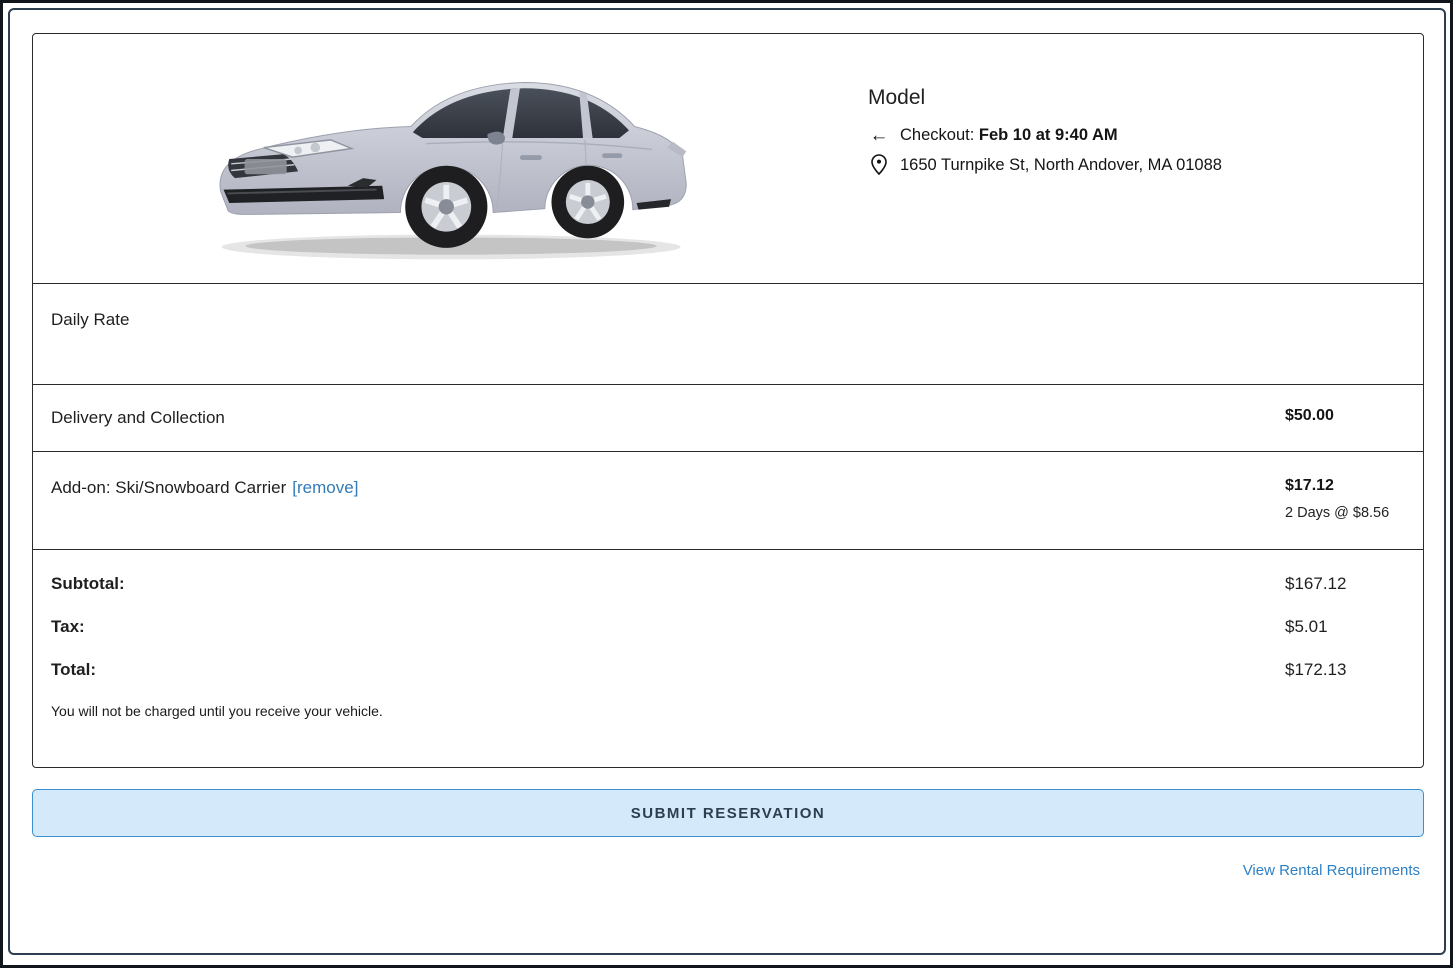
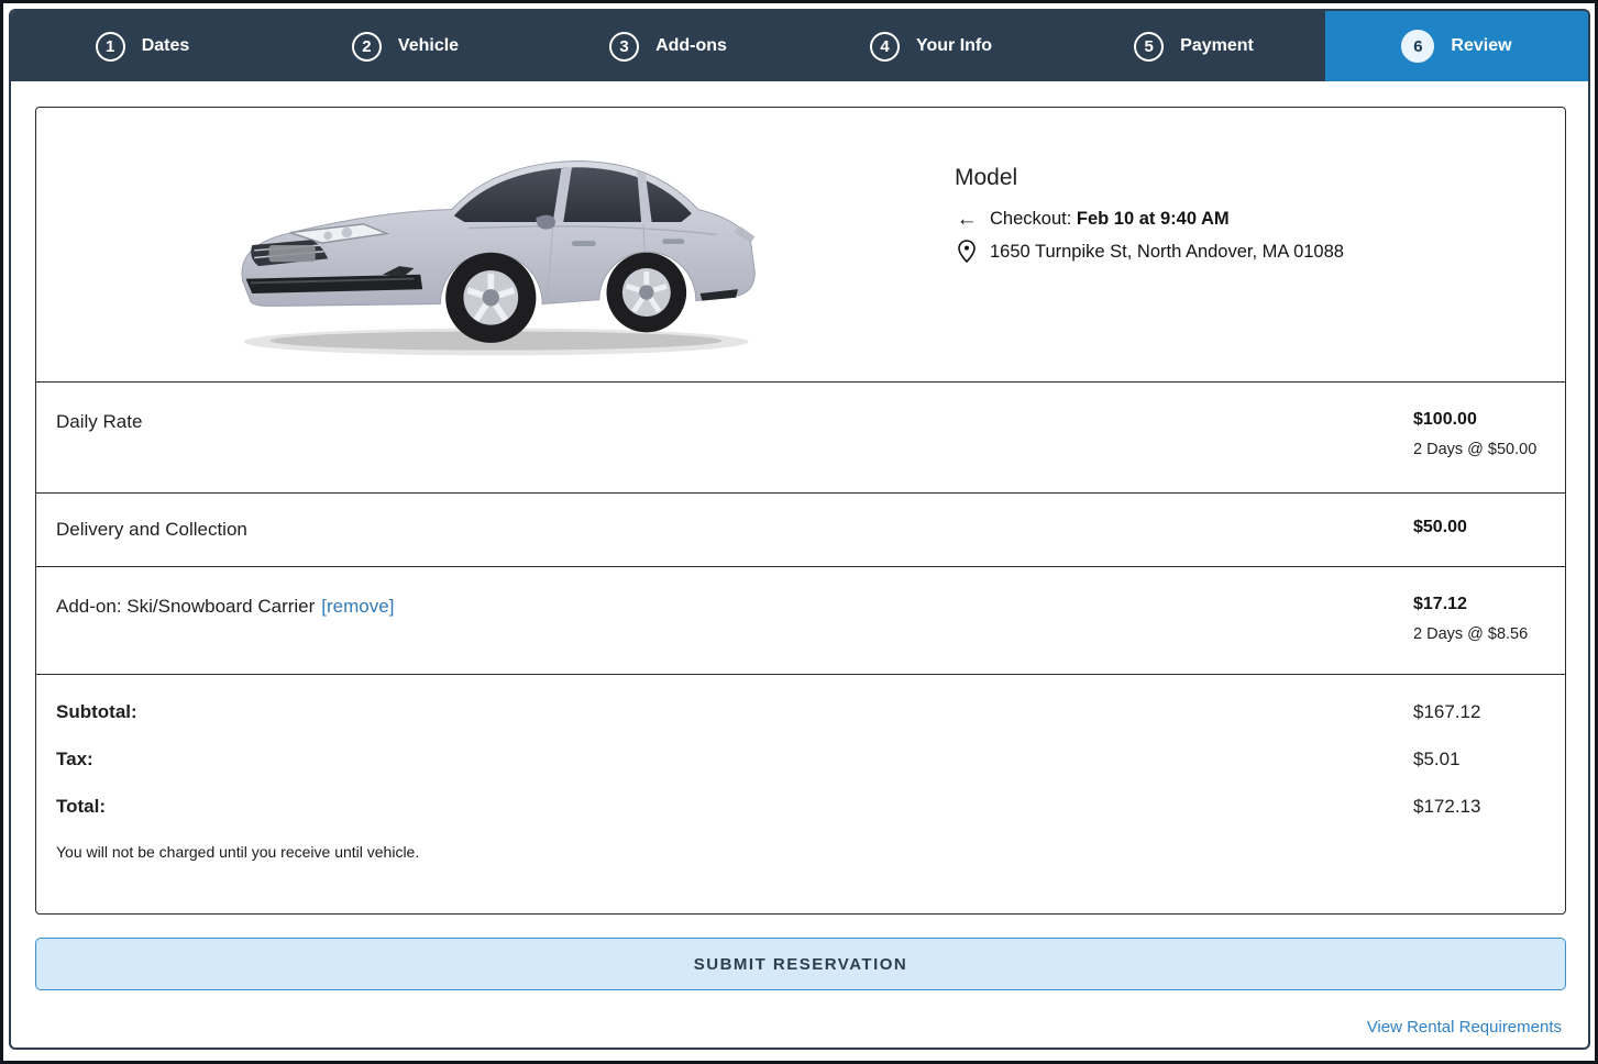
+ 1
+ Dates
+ 2
+ Vehicle
+ 3
+ Add-ons
+ 4
+ Your Info
+ 5
+ Payment
+ 6
+ Review
  Model
  ←
  Checkout: Feb 10 at 9:40 AM
  1650 Turnpike St, North Andover, MA 01088
  Daily Rate
+ $100.00
+ 2 Days @ $50.00
  Delivery and Collection
  $50.00
  Add-on: Ski/Snowboard Carrier [remove]
  $17.12
  2 Days @ $8.56
  Subtotal:
  $167.12
  Tax:
  $5.01
  Total:
  $172.13
- You will not be charged until you receive your vehicle.
+ You will not be charged until you receive until vehicle.
  SUBMIT RESERVATION
  View Rental Requirements
